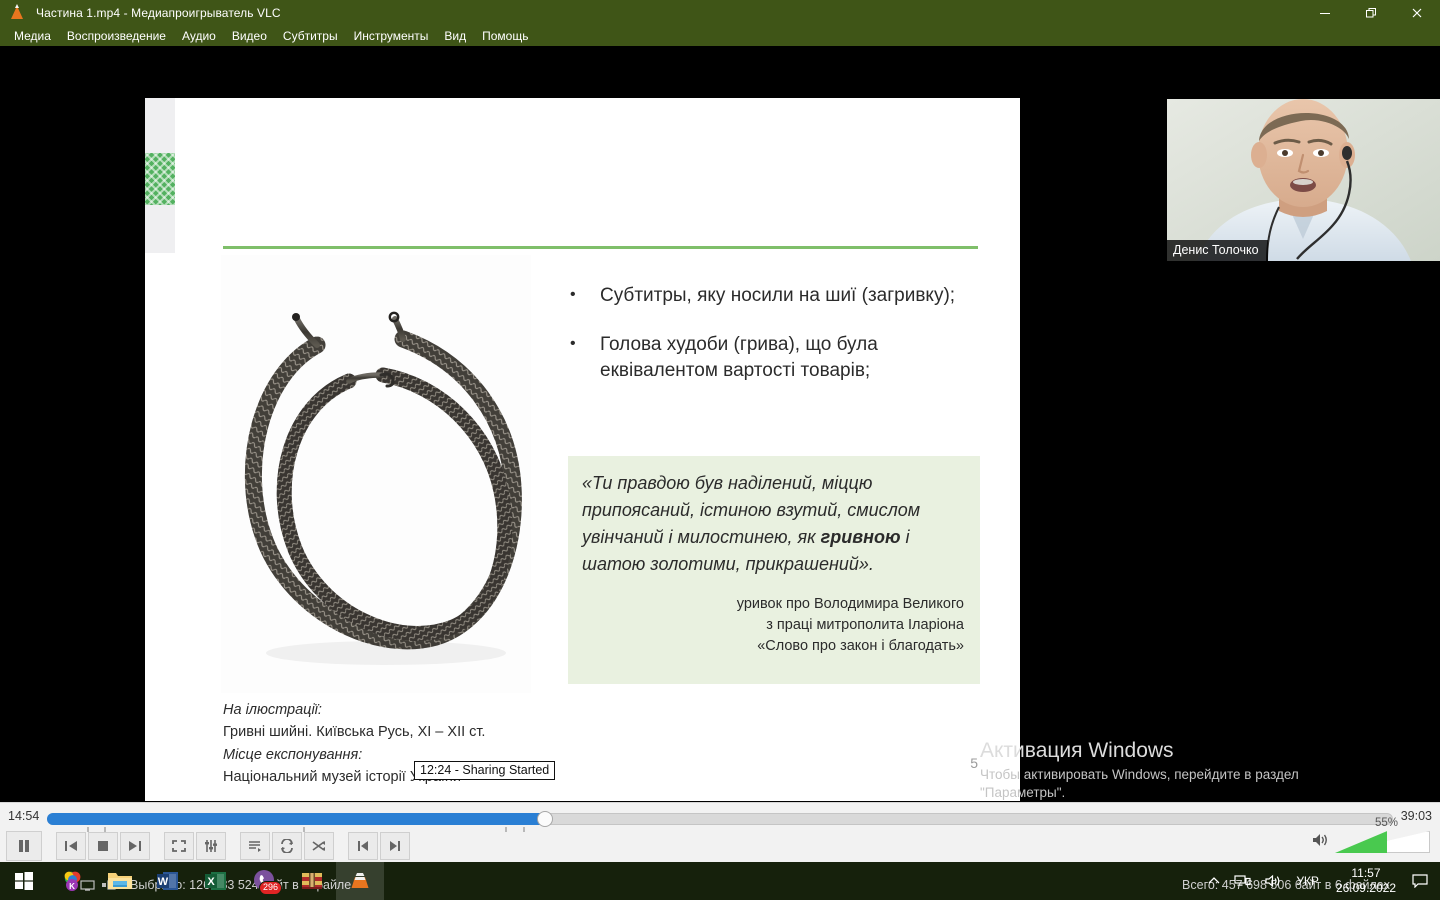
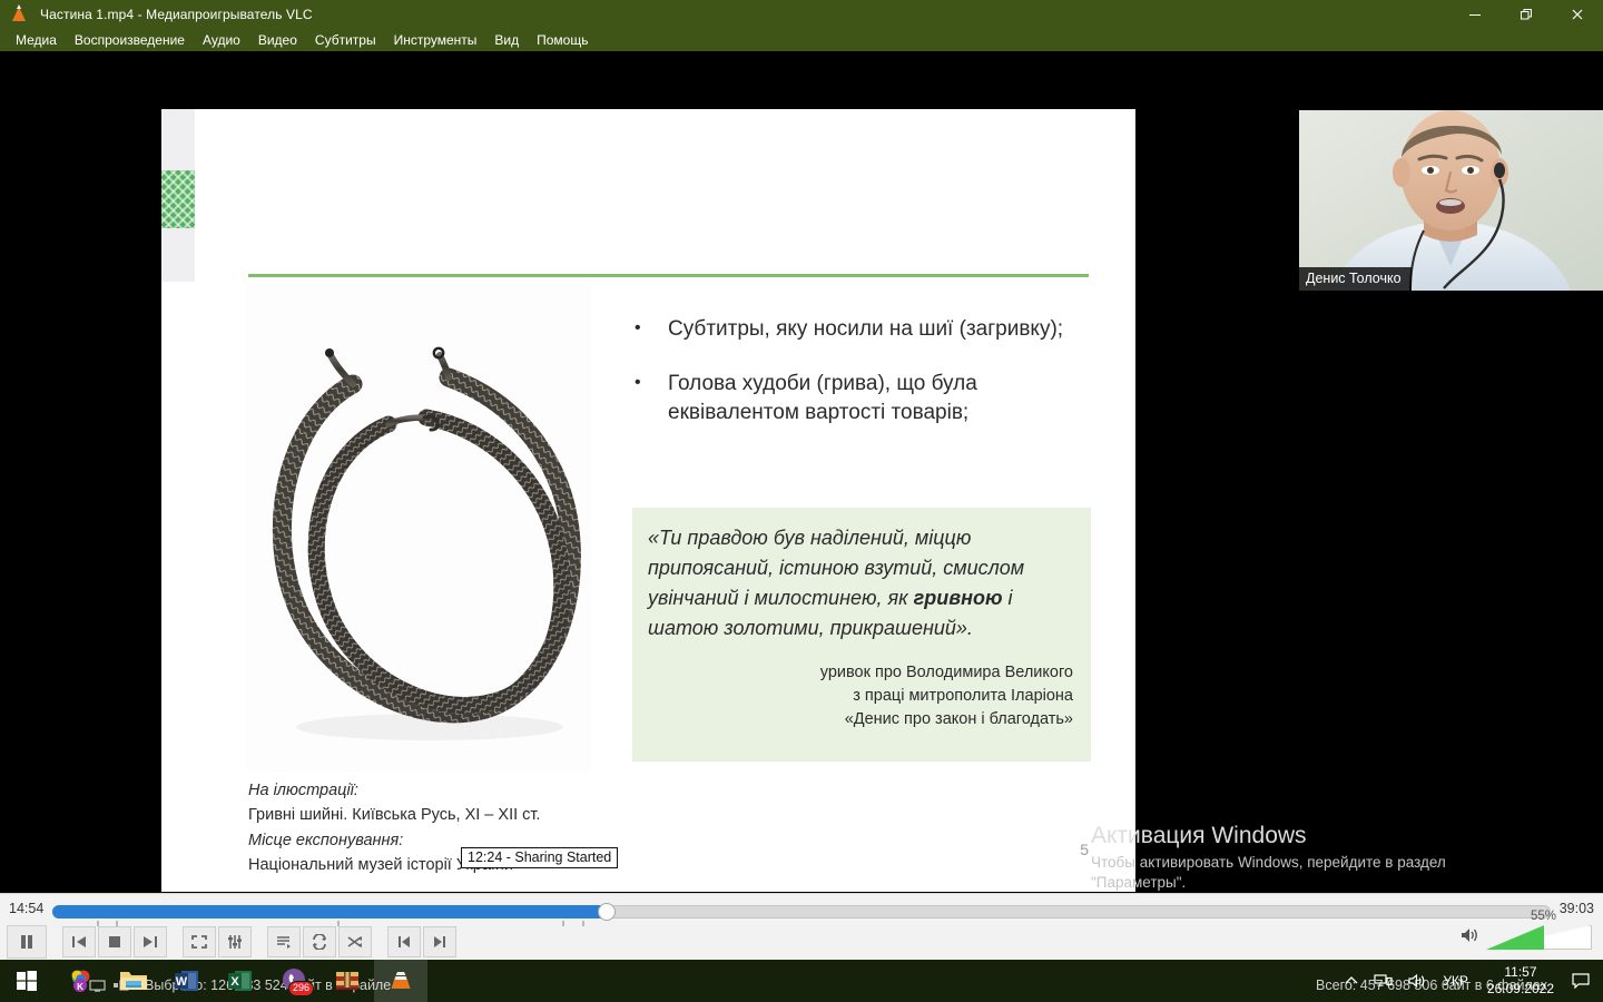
  Частина 1.mp4 - Медиапроигрыватель VLC
  Медиа
  Воспроизведение
  Аудио
  Видео
  Субтитры
  Инструменты
  Вид
  Помощь
  На ілюстрації:
  Гривні шийні. Київська Русь, XI – XII ст.
  Місце експонування:
  Національний музей історії
  •
  Субтитры, яку носили на шиї (загривку);
  •
  Голова худоби (грива), що була еквівалентом вартості товарів;
  «Ти правдою був наділений, міццю припоясаний, істиною взутий, смислом увінчаний і милостинею, як гривною і шатою золотими, прикрашений».
  уривок про Володимира Великого
  з праці митрополита Іларіона
- «Слово про закон і благодать»
+ «Денис про закон і благодать»
  5
  Денис Толочко
  12:24 - Sharing Started
  Активация Windows
  Чтобы активировать Windows, перейдите в раздел "Параметры".
  14:54
  39:03
  55%
  Всего: 4598 506 байт в 6 файлах
  K
  W
  X
  296
  УКР
  11:57
  26.09.2022
